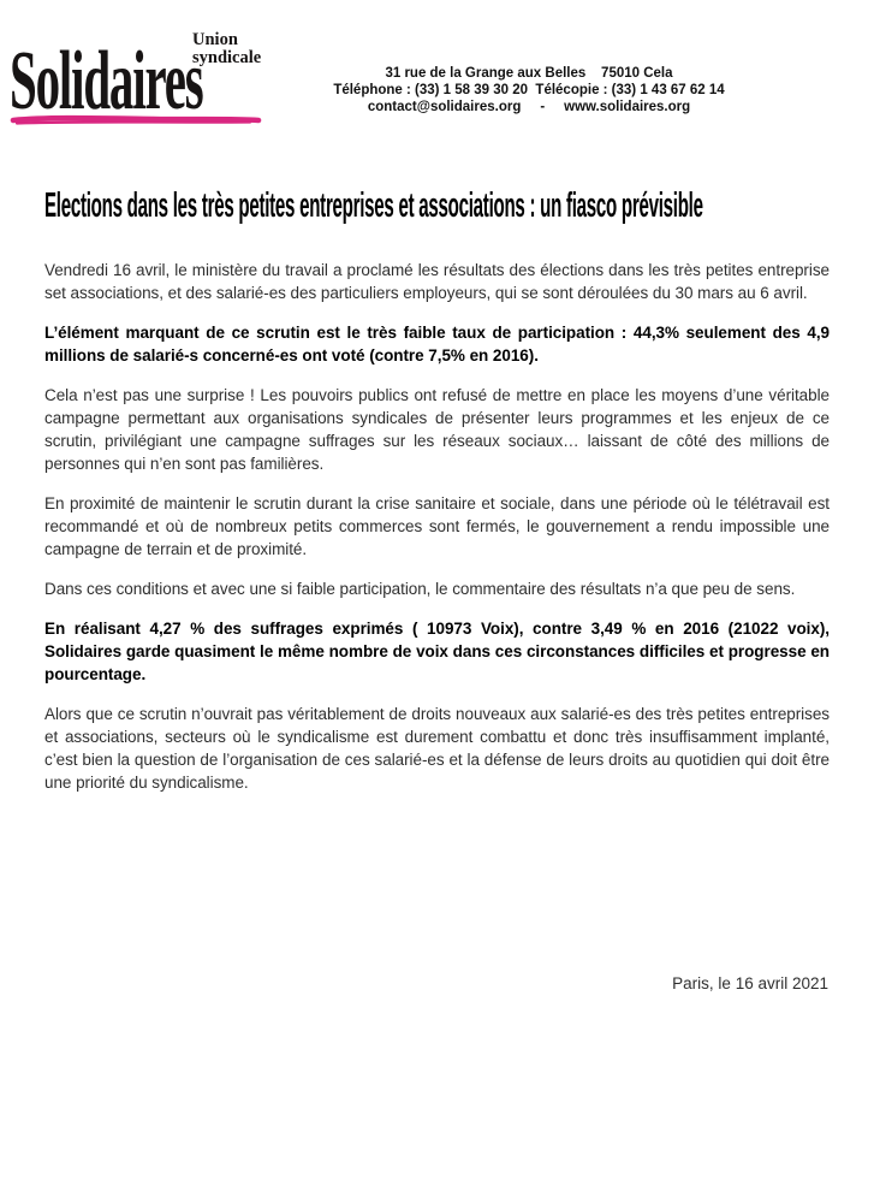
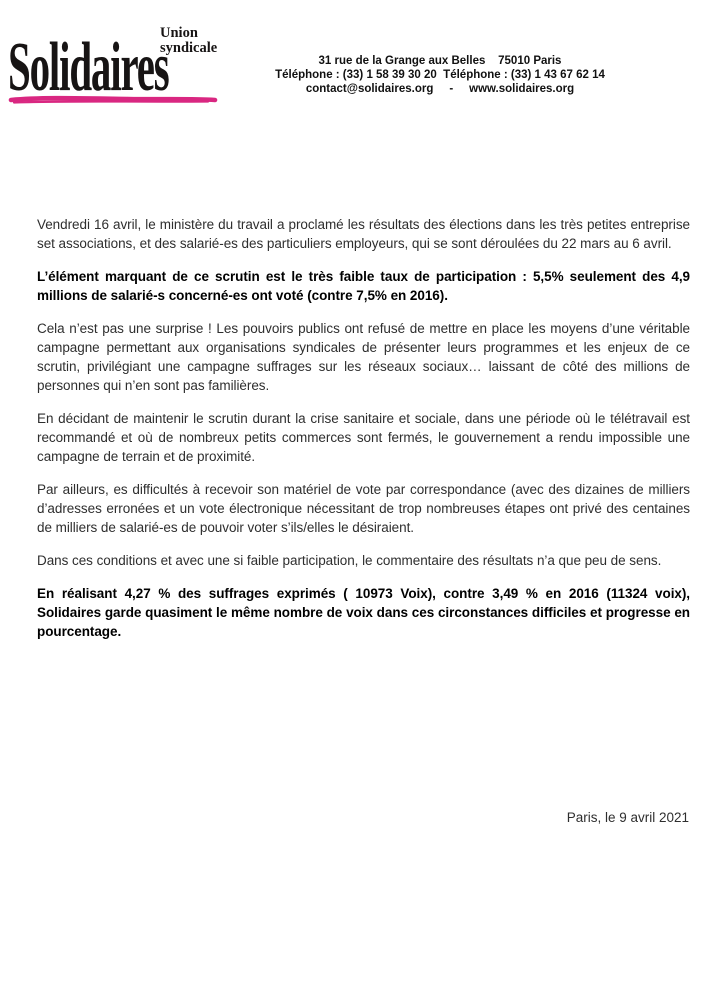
  Union
  syndicale
  Solidaires
- 31 rue de la Grange aux Belles 75010 Cela
+ 31 rue de la Grange aux Belles 75010 Paris
- Téléphone : (33) 1 58 39 30 20 Télécopie : (33) 1 43 67 62 14
+ Téléphone : (33) 1 58 39 30 20 Téléphone : (33) 1 43 67 62 14
  contact@solidaires.org - www.solidaires.org
- Elections dans les très petites entreprises et associations : un fiasco prévisible
- Vendredi 16 avril, le ministère du travail a proclamé les résultats des élections dans les très petites entreprise set associations, et des salarié-es des particuliers employeurs, qui se sont déroulées du 30 mars au 6 avril.
+ Vendredi 16 avril, le ministère du travail a proclamé les résultats des élections dans les très petites entreprise set associations, et des salarié-es des particuliers employeurs, qui se sont déroulées du 22 mars au 6 avril.
- L’élément marquant de ce scrutin est le très faible taux de participation : 44,3% seulement des 4,9 millions de salarié-s concerné-es ont voté (contre 7,5% en 2016).
+ L’élément marquant de ce scrutin est le très faible taux de participation : 5,5% seulement des 4,9 millions de salarié-s concerné-es ont voté (contre 7,5% en 2016).
  Cela n’est pas une surprise ! Les pouvoirs publics ont refusé de mettre en place les moyens d’une véritable campagne permettant aux organisations syndicales de présenter leurs programmes et les enjeux de ce scrutin, privilégiant une campagne suffrages sur les réseaux sociaux… laissant de côté des millions de personnes qui n’en sont pas familières.
- En proximité de maintenir le scrutin durant la crise sanitaire et sociale, dans une période où le télétravail est recommandé et où de nombreux petits commerces sont fermés, le gouvernement a rendu impossible une campagne de terrain et de proximité.
+ En décidant de maintenir le scrutin durant la crise sanitaire et sociale, dans une période où le télétravail est recommandé et où de nombreux petits commerces sont fermés, le gouvernement a rendu impossible une campagne de terrain et de proximité.
+ Par ailleurs, es difficultés à recevoir son matériel de vote par correspondance (avec des dizaines de milliers d’adresses erronées et un vote électronique nécessitant de trop nombreuses étapes ont privé des centaines de milliers de salarié-es de pouvoir voter s’ils/elles le désiraient.
  Dans ces conditions et avec une si faible participation, le commentaire des résultats n’a que peu de sens.
- En réalisant 4,27 % des suffrages exprimés ( 10973 Voix), contre 3,49 % en 2016 (21022 voix), Solidaires garde quasiment le même nombre de voix dans ces circonstances difficiles et progresse en pourcentage.
+ En réalisant 4,27 % des suffrages exprimés ( 10973 Voix), contre 3,49 % en 2016 (11324 voix), Solidaires garde quasiment le même nombre de voix dans ces circonstances difficiles et progresse en pourcentage.
- Alors que ce scrutin n’ouvrait pas véritablement de droits nouveaux aux salarié-es des très petites entreprises et associations, secteurs où le syndicalisme est durement combattu et donc très insuffisamment implanté, c’est bien la question de l’organisation de ces salarié-es et la défense de leurs droits au quotidien qui doit être une priorité du syndicalisme.
- Paris, le 16 avril 2021
+ Paris, le 9 avril 2021
